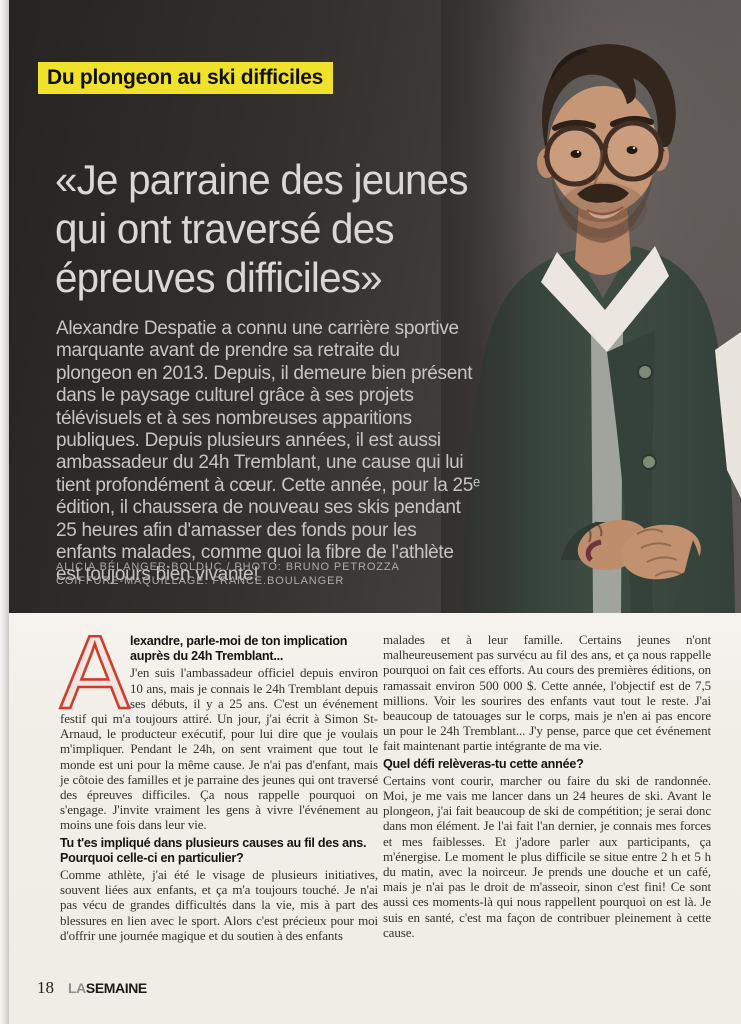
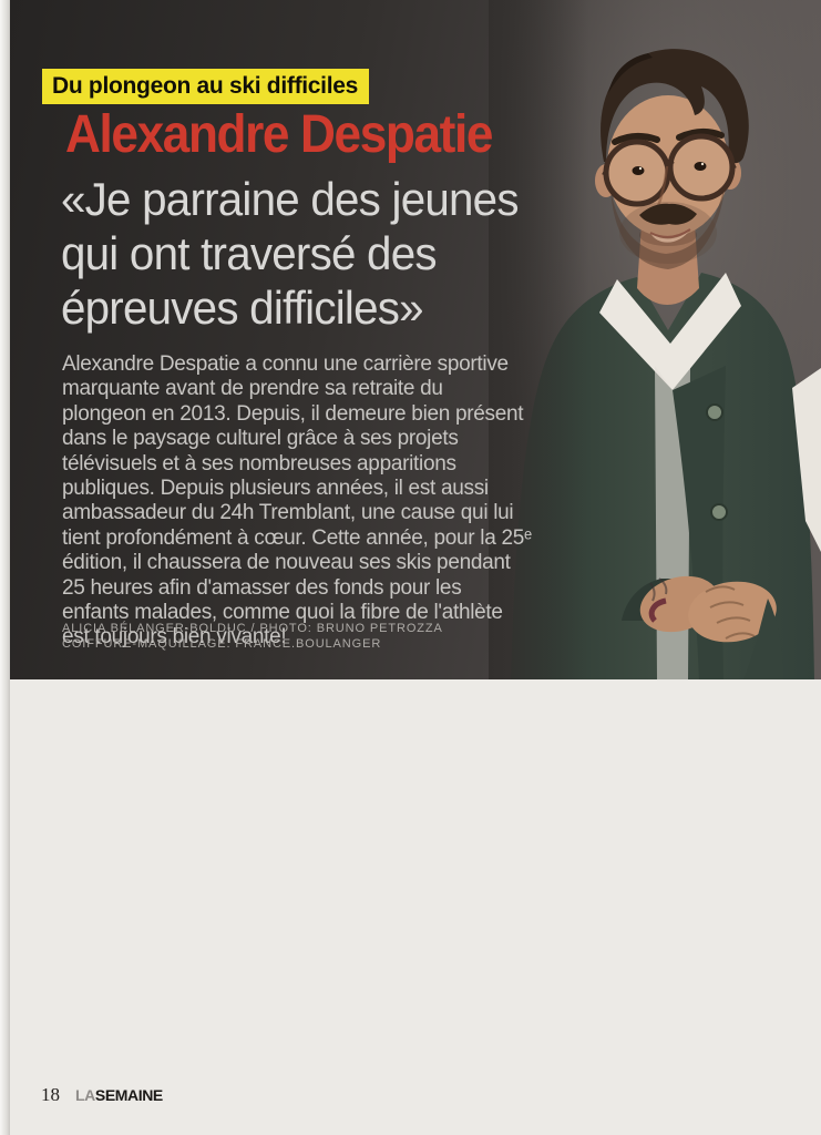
  Du plongeon au ski difficiles
+ Alexandre Despatie
  «Je parraine des jeunes
  qui ont traversé des
  épreuves difficiles»
  Alexandre Despatie a connu une carrière sportive marquante avant de prendre sa retraite du plongeon en 2013. Depuis, il demeure bien présent dans le paysage culturel grâce à ses projets télévisuels et à ses nombreuses apparitions publiques. Depuis plusieurs années, il est aussi ambassadeur du 24h Tremblant, une cause qui lui tient profondément à cœur. Cette année, pour la 25ᵉ édition, il chaussera de nouveau ses skis pendant 25 heures afin d'amasser des fonds pour les enfants malades, comme quoi la fibre de l'athlète est toujours bien vivante!
  ALICIA BÉLANGER-BOLDUC / PHOTO: BRUNO PETROZZA
  COIFFURE-MAQUILLAGE: FRANCE.BOULANGER
- A
- lexandre, parle-moi de ton implication auprès du 24h Tremblant...
- J'en suis l'ambassadeur officiel depuis environ 10 ans, mais je connais le 24h Tremblant depuis ses débuts, il y a 25 ans. C'est un événement festif qui m'a toujours attiré. Un jour, j'ai écrit à Simon St-Arnaud, le producteur exécutif, pour lui dire que je voulais m'impliquer. Pendant le 24h, on sent vraiment que tout le monde est uni pour la même cause. Je n'ai pas d'enfant, mais je côtoie des familles et je parraine des jeunes qui ont traversé des épreuves difficiles. Ça nous rappelle pourquoi on s'engage. J'invite vraiment les gens à vivre l'événement au moins une fois dans leur vie.
- Tu t'es impliqué dans plusieurs causes au fil des ans. Pourquoi celle-ci en particulier?
- Comme athlète, j'ai été le visage de plusieurs initiatives, souvent liées aux enfants, et ça m'a toujours touché. Je n'ai pas vécu de grandes difficultés dans la vie, mis à part des blessures en lien avec le sport. Alors c'est précieux pour moi d'offrir une journée magique et du soutien à des enfants
- malades et à leur famille. Certains jeunes n'ont malheureusement pas survécu au fil des ans, et ça nous rappelle pourquoi on fait ces efforts. Au cours des premières éditions, on ramassait environ 500 000 $. Cette année, l'objectif est de 7,5 millions. Voir les sourires des enfants vaut tout le reste. J'ai beaucoup de tatouages sur le corps, mais je n'en ai pas encore un pour le 24h Tremblant... J'y pense, parce que cet événement fait maintenant partie intégrante de ma vie.
- Quel défi relèveras-tu cette année?
- Certains vont courir, marcher ou faire du ski de randonnée. Moi, je me vais me lancer dans un 24 heures de ski. Avant le plongeon, j'ai fait beaucoup de ski de compétition; je serai donc dans mon élément. Je l'ai fait l'an dernier, je connais mes forces et mes faiblesses. Et j'adore parler aux participants, ça m'énergise. Le moment le plus difficile se situe entre 2 h et 5 h du matin, avec la noirceur. Je prends une douche et un café, mais je n'ai pas le droit de m'asseoir, sinon c'est fini! Ce sont aussi ces moments-là qui nous rappellent pourquoi on est là. Je suis en santé, c'est ma façon de contribuer pleinement à cette cause.
  18
  LASEMAINE
